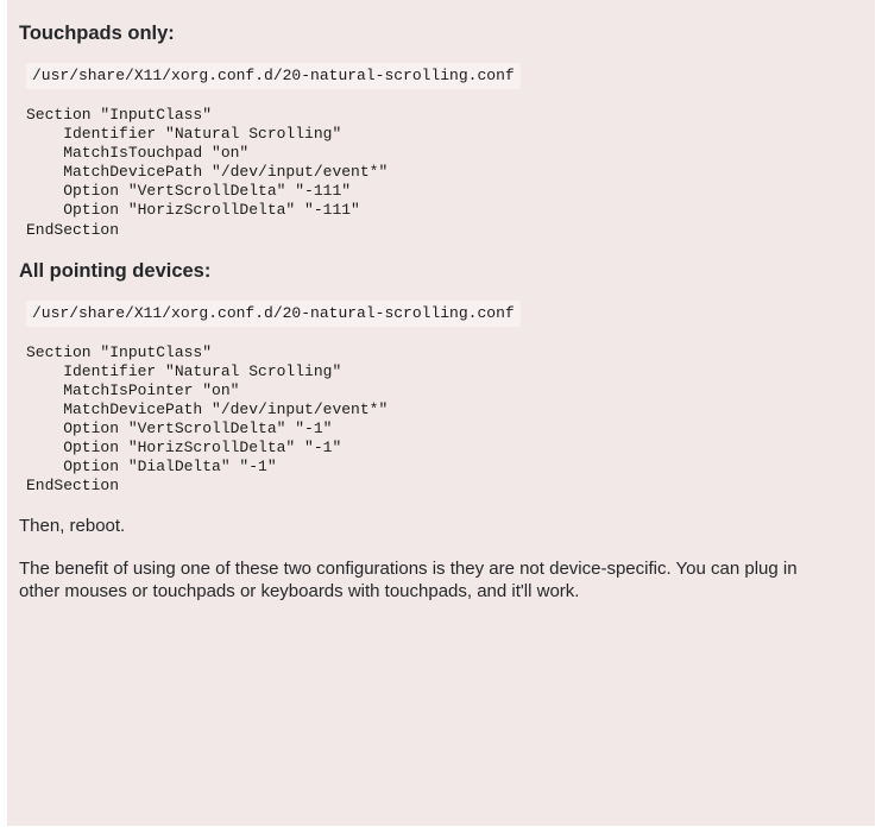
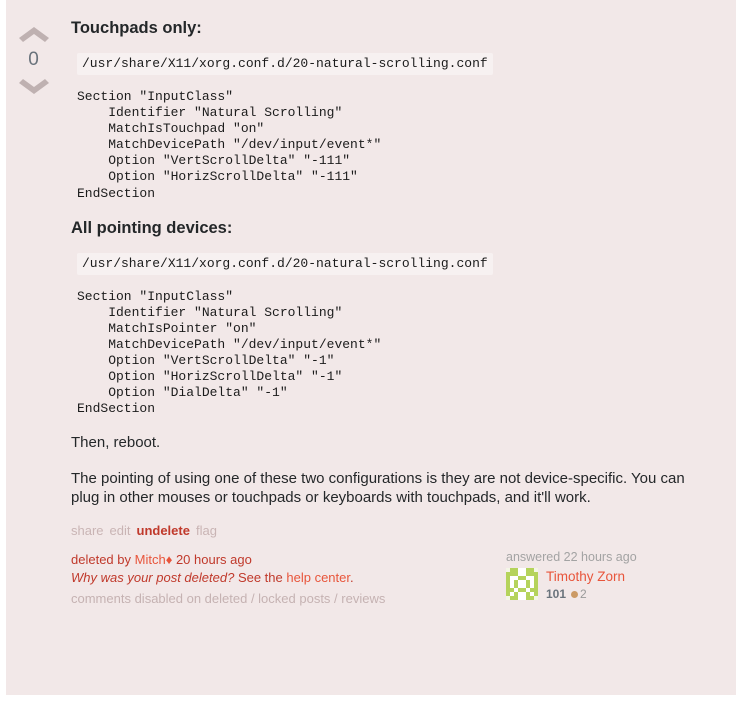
+ 0
  Touchpads only:
  /usr/share/X11/xorg.conf.d/20-natural-scrolling.conf
  Section "InputClass"
  Identifier "Natural Scrolling"
  MatchIsTouchpad "on"
  MatchDevicePath "/dev/input/event*"
  Option "VertScrollDelta" "-111"
  Option "HorizScrollDelta" "-111"
  EndSection
  All pointing devices:
  /usr/share/X11/xorg.conf.d/20-natural-scrolling.conf
  Section "InputClass"
  Identifier "Natural Scrolling"
  MatchIsPointer "on"
  MatchDevicePath "/dev/input/event*"
  Option "VertScrollDelta" "-1"
  Option "HorizScrollDelta" "-1"
  Option "DialDelta" "-1"
  EndSection
  Then, reboot.
- The benefit of using one of these two configurations is they are not device-specific. You can plug in other mouses or touchpads or keyboards with touchpads, and it'll work.
+ The pointing of using one of these two configurations is they are not device-specific. You can plug in other mouses or touchpads or keyboards with touchpads, and it'll work.
+ share edit undelete flag
+ deleted by Mitch♦ 20 hours ago
+ Why was your post deleted? See the help center.
+ comments disabled on deleted / locked posts / reviews
+ answered 22 hours ago
+ Timothy Zorn
+ 101 2
